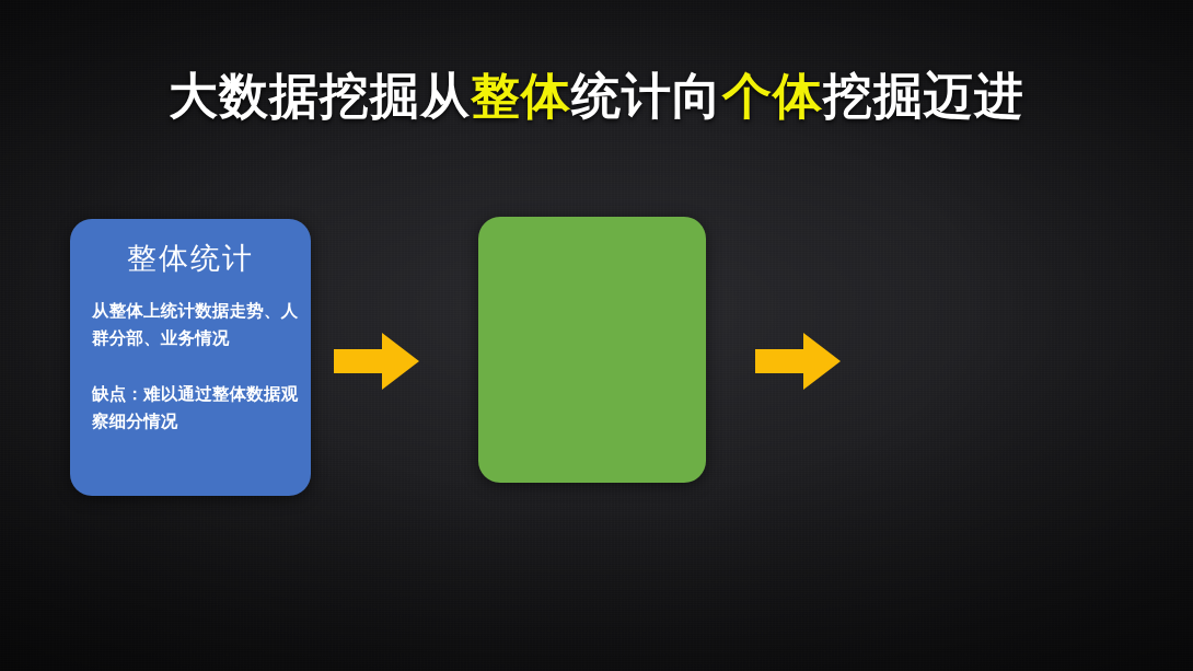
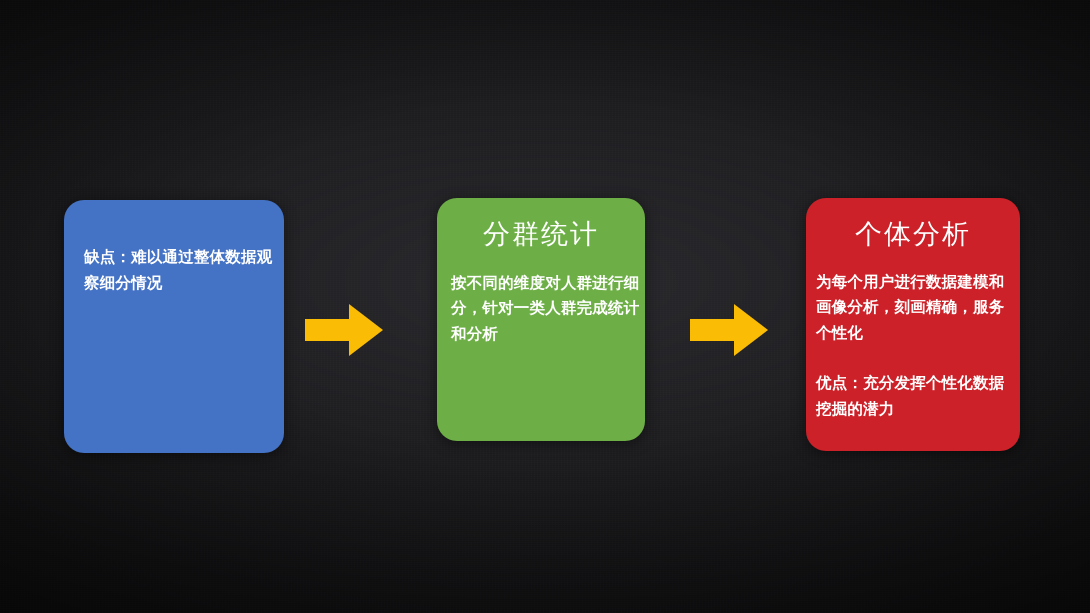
- 大数据挖掘从整体统计向个体挖掘迈进
- 整体统计
- 从整体上统计数据走势、人群分部、业务情况
  缺点：难以通过整体数据观察细分情况
+ 分群统计
+ 按不同的维度对人群进行细分，针对一类人群完成统计和分析
+ 个体分析
+ 为每个用户进行数据建模和画像分析，刻画精确，服务个性化
+ 优点：充分发挥个性化数据挖掘的潜力
